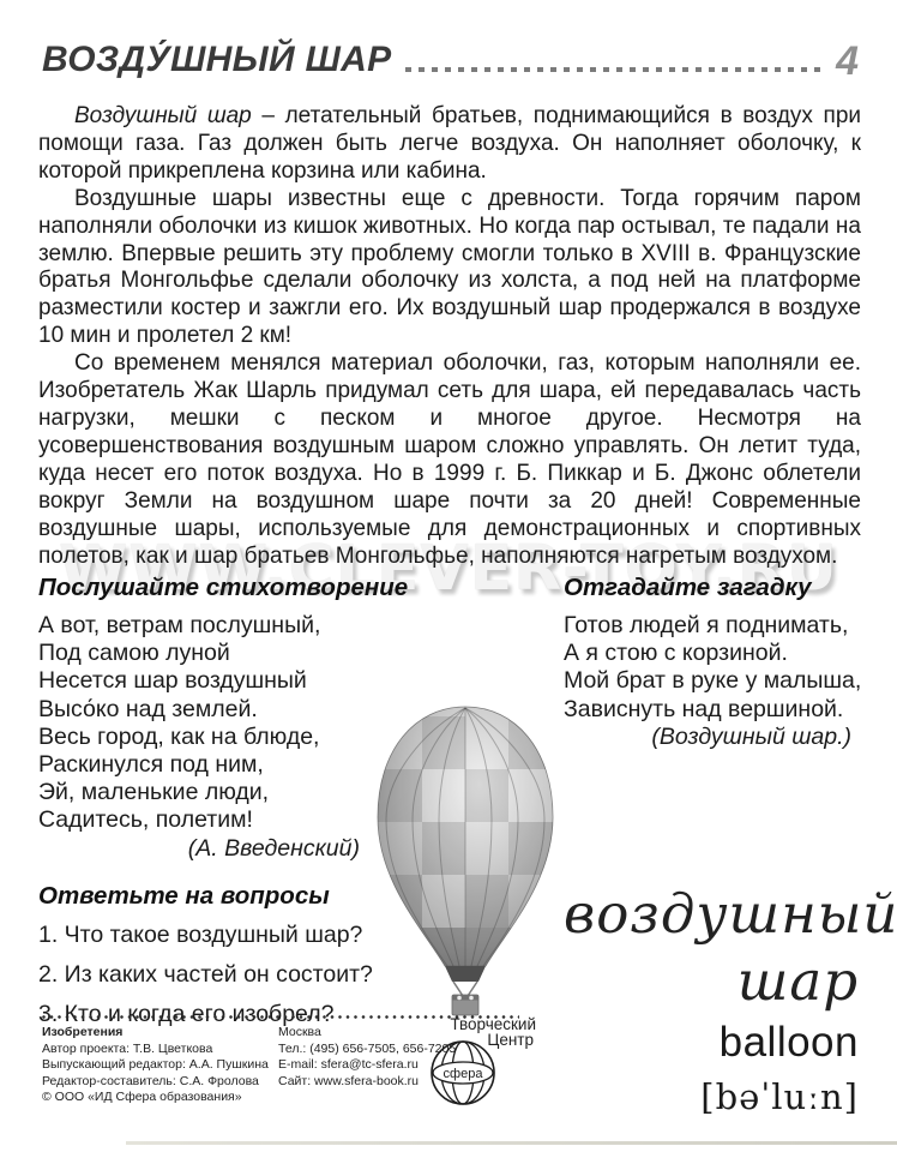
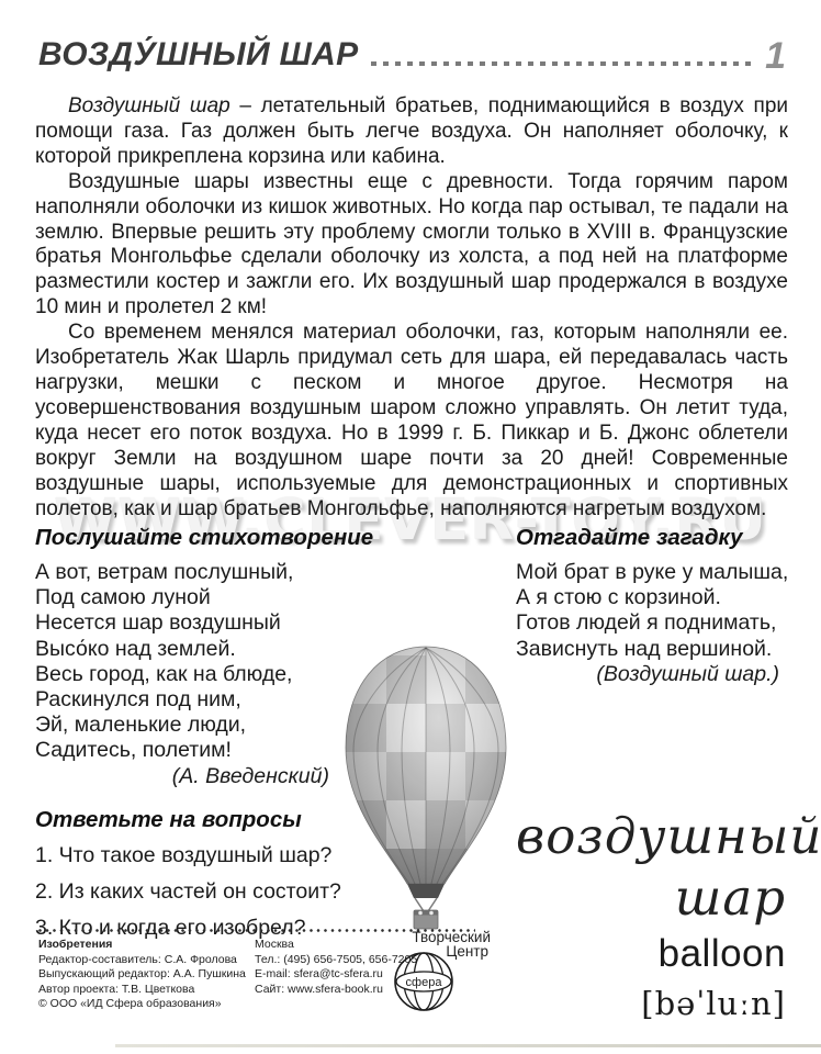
  WWW.CLEVER-TOY.RU
  ВОЗДУ́ШНЫЙ ШАР
- 4
+ 1
  Воздушный шар – летательный братьев, поднимающийся в воздух при помощи газа. Газ должен быть легче воздуха. Он наполняет оболочку, к которой прикреплена корзина или кабина.
  Воздушные шары известны еще с древности. Тогда горячим паром наполняли оболочки из кишок животных. Но когда пар остывал, те падали на землю. Впервые решить эту проблему смогли только в XVIII в. Французские братья Монгольфье сделали оболочку из холста, а под ней на платформе разместили костер и зажгли его. Их воздушный шар продержался в воздухе 10 мин и пролетел 2 км!
  Со временем менялся материал оболочки, газ, которым наполняли ее. Изобретатель Жак Шарль придумал сеть для шара, ей передавалась часть нагрузки, мешки с песком и многое другое. Несмотря на усовершенствования воздушным шаром сложно управлять. Он летит туда, куда несет его поток воздуха. Но в 1999 г. Б. Пиккар и Б. Джонс облетели вокруг Земли на воздушном шаре почти за 20 дней! Современные воздушные шары, используемые для демонстрационных и спортивных полетов, как и шар братьев Монгольфье, наполняются нагретым воздухом.
  Послушайте стихотворение
  А вот, ветрам послушный,
  Под самою луной
  Несется шар воздушный
  Высо́ко над землей.
  Весь город, как на блюде,
  Раскинулся под ним,
  Эй, маленькие люди,
  Садитесь, полетим!
  (А. Введенский)
  Ответьте на вопросы
  1. Что такое воздушный шар?
  2. Из каких частей он состоит?
  3. Кто и когда его изобрел?
  Отгадайте загадку
- Готов людей я поднимать,
+ Мой брат в руке у малыша,
  А я стою с корзиной.
- Мой брат в руке у малыша,
+ Готов людей я поднимать,
  Зависнуть над вершиной.
  (Воздушный шар.)
  воздушный
  шар
  balloon
  [bəˈluːn]
  Изобретения
- Автор проекта: Т.В. Цветкова
+ Редактор-составитель: С.А. Фролова
  Выпускающий редактор: А.А. Пушкина
- Редактор-составитель: С.А. Фролова
+ Автор проекта: Т.В. Цветкова
  © ООО «ИД Сфера образования»
  Москва
  Тел.: (495) 656-7505, 656-72
  E-mail: sfera@tc-sfera.ru
  Сайт: www.sfera-book.ru
  Творческий
  Центр
  сфера
